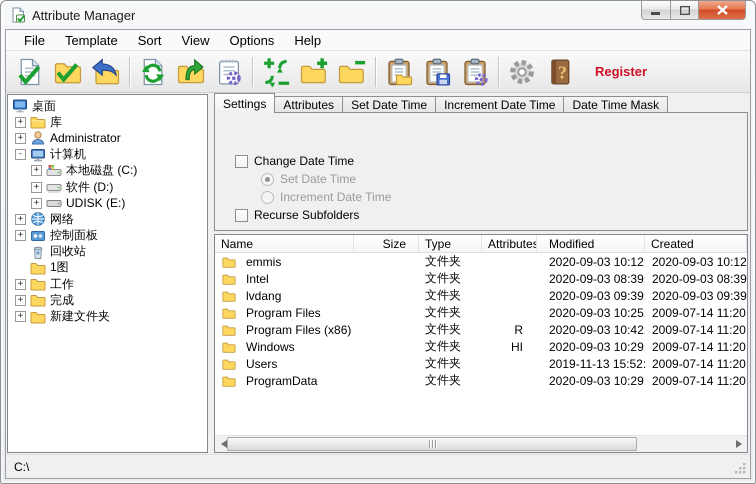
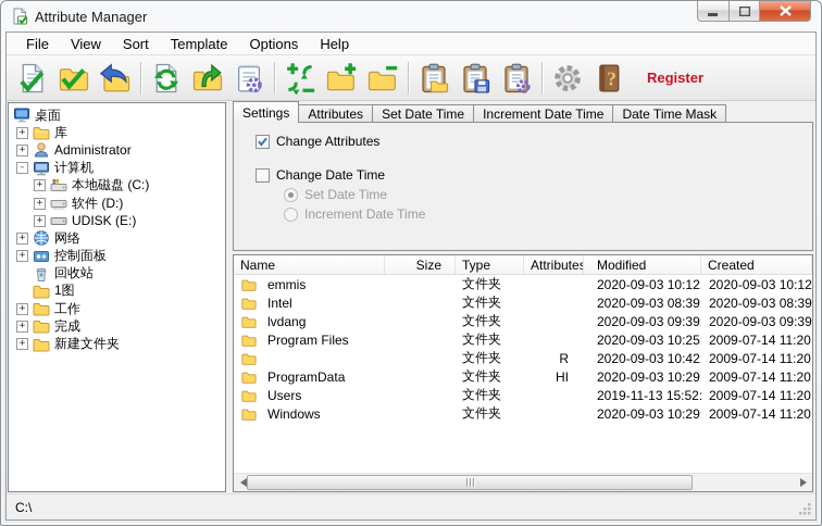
  Attribute Manager
  File
- Template
+ View
  Sort
- View
+ Template
  Options
  Help
  ?
  Register
  桌面
  +
  库
  +
  Administrator
  -
  计算机
  +
  本地磁盘 (C:)
  +
  软件 (D:)
  +
  UDISK (E:)
  +
  网络
  +
  控制面板
  回收站
  1图
  +
  工作
  +
  完成
  +
  新建文件夹
  Settings
  Attributes
  Set Date Time
  Increment Date Time
  Date Time Mask
+ Change Attributes
  Change Date Time
  Set Date Time
  Increment Date Time
- Recurse Subfolders
  Name
  Size
  Type
  Attributes
  Modified
  Created
  emmis
  文件夹
  2020-09-03 10:12
  2020-09-03 10:12
  Intel
  文件夹
  2020-09-03 08:39
  2020-09-03 08:39
  lvdang
  文件夹
  2020-09-03 09:39
  2020-09-03 09:39
  Program Files
  文件夹
  2020-09-03 10:25
  2009-07-14 11:20
- Program Files (x86)
  文件夹
  R
  2020-09-03 10:42
  2009-07-14 11:20
- Windows
+ ProgramData
  文件夹
  HI
  2020-09-03 10:29
  2009-07-14 11:20
  Users
  文件夹
  2019-11-13 15:52:
  2009-07-14 11:20
- ProgramData
+ Windows
  文件夹
  2020-09-03 10:29
  2009-07-14 11:20
  C:\
